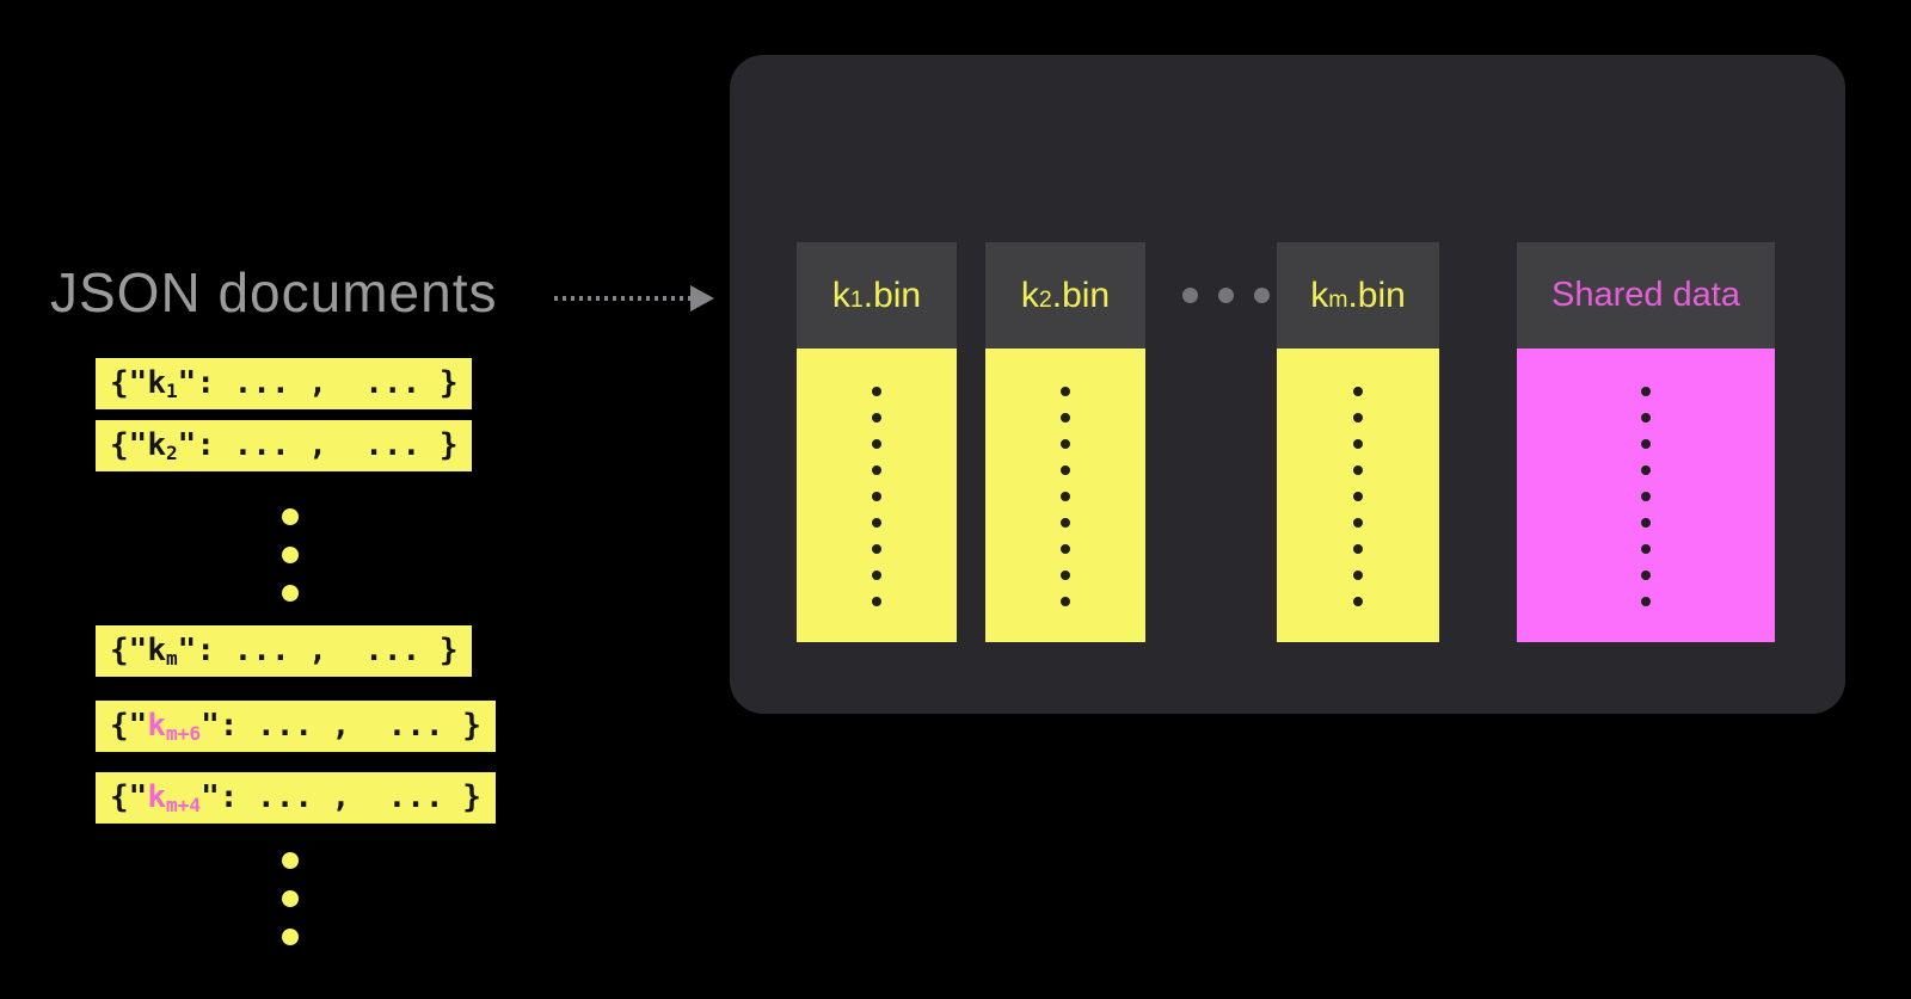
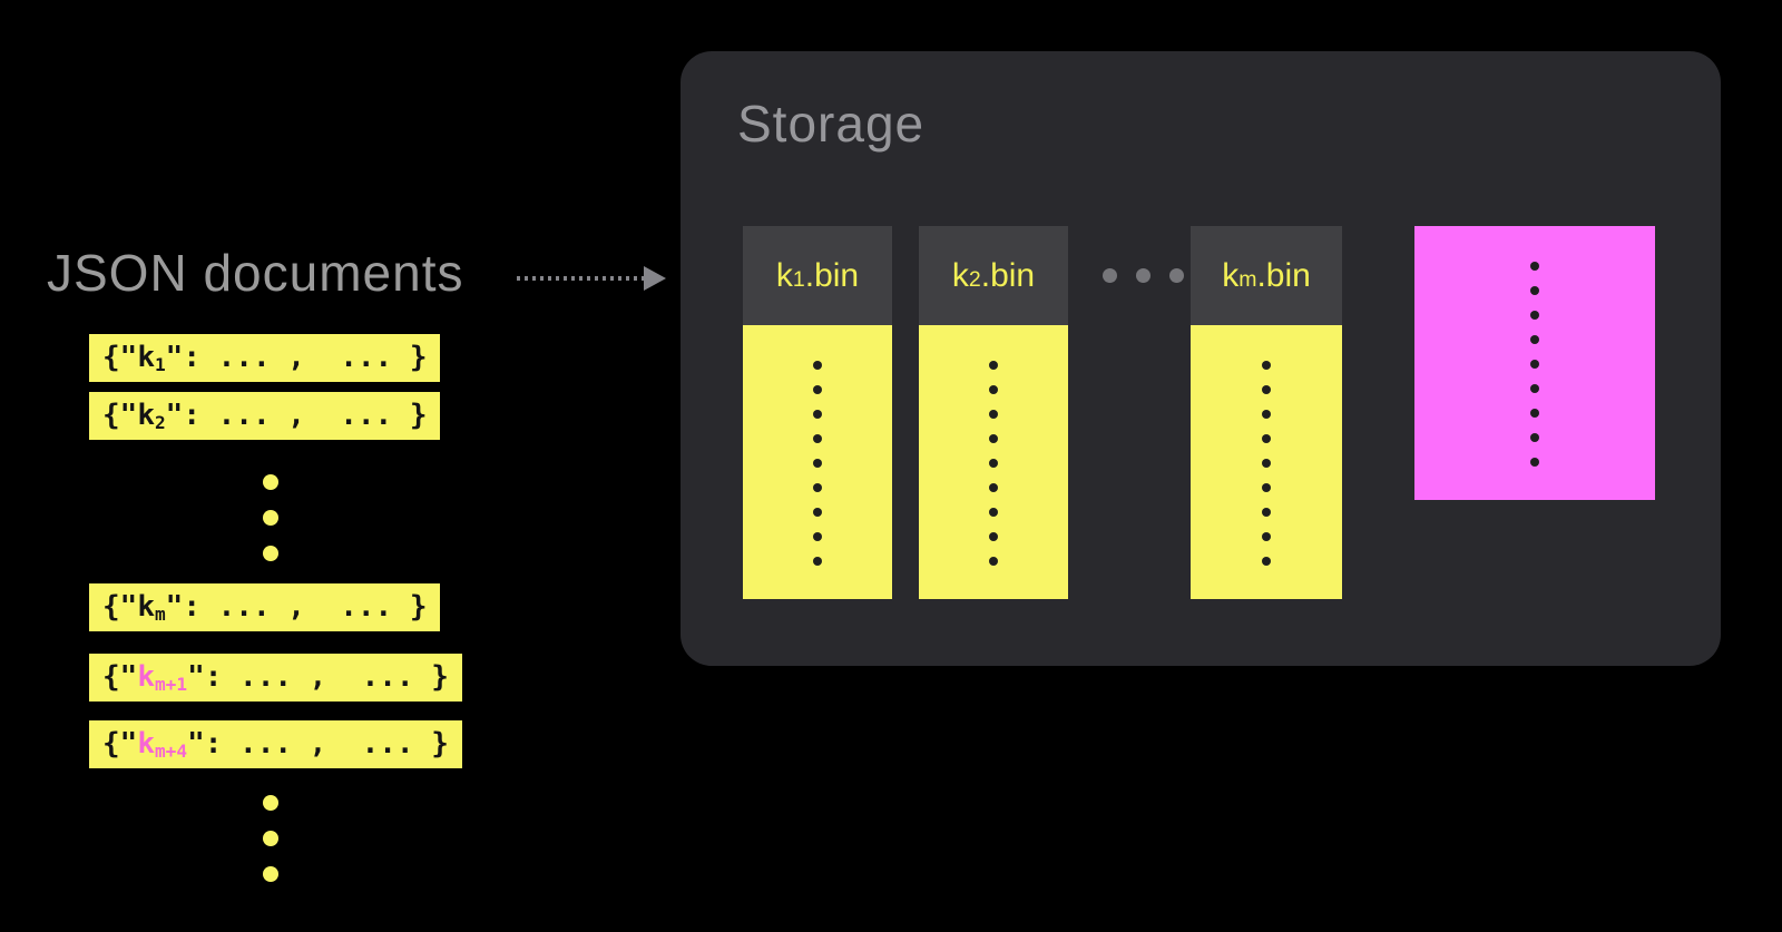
  JSON documents
  {"k1": ... , ... }
  {"k2": ... , ... }
  {"km": ... , ... }
- {"km+6": ... , ... }
+ {"km+1": ... , ... }
  {"km+4": ... , ... }
+ Storage
  k
  1
  .bin
  k
  2
  .bin
  k
  m
  .bin
- Shared data
